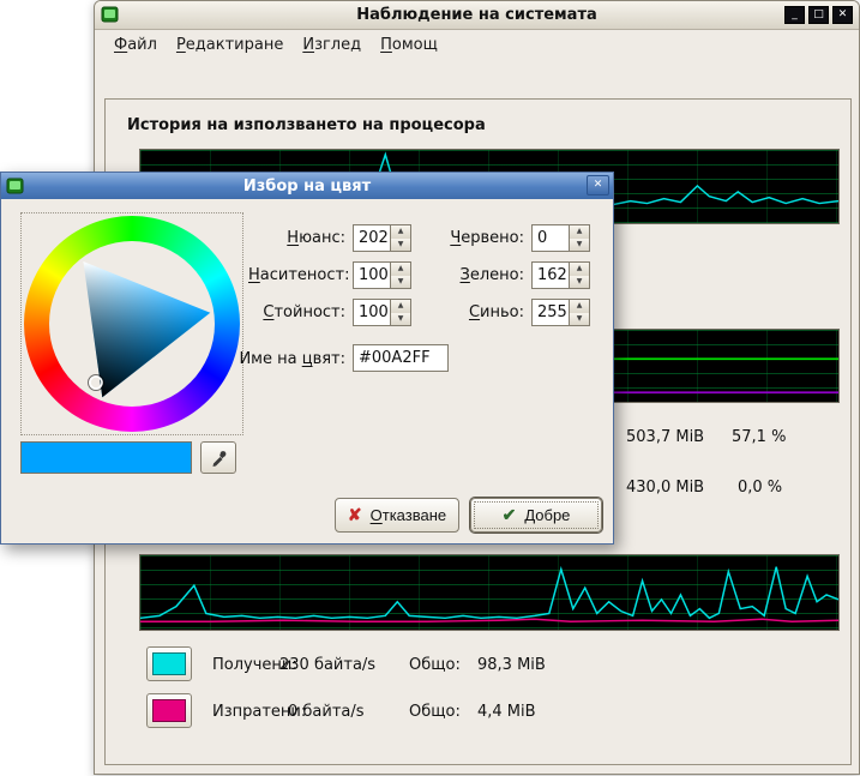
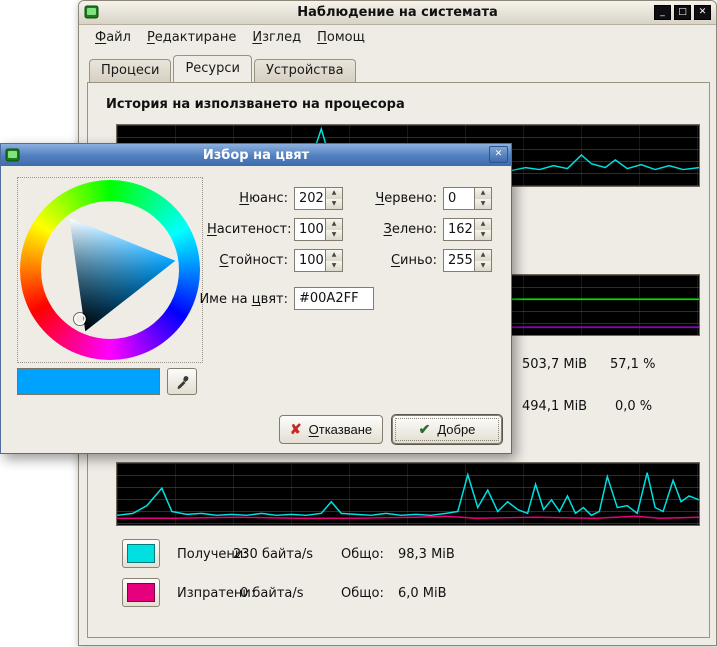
  Наблюдение на системата
  _
  □
  ✕
  Файл
  Редактиране
  Изглед
  Помощ
+ Процеси
+ Ресурси
+ Устройства
  История на използването на процесора
  503,7 MiB
  57,1 %
- 430,0 MiB
+ 494,1 MiB
  0,0 %
  Получени:
  230 байта/s
  Общо:
  98,3 MiB
  Изпратени:
  0 байта/s
  Общо:
- 4,4 MiB
+ 6,0 MiB
  Избор на цвят
  ✕
  Нюанс:
  202
  Наситеност:
  100
  Стойност:
  100
  Червено:
  0
  Зелено:
  162
  Синьо:
  255
  Име на цвят:
  #00A2FF
  ✘
  Отказване
  ✔
  Добре
